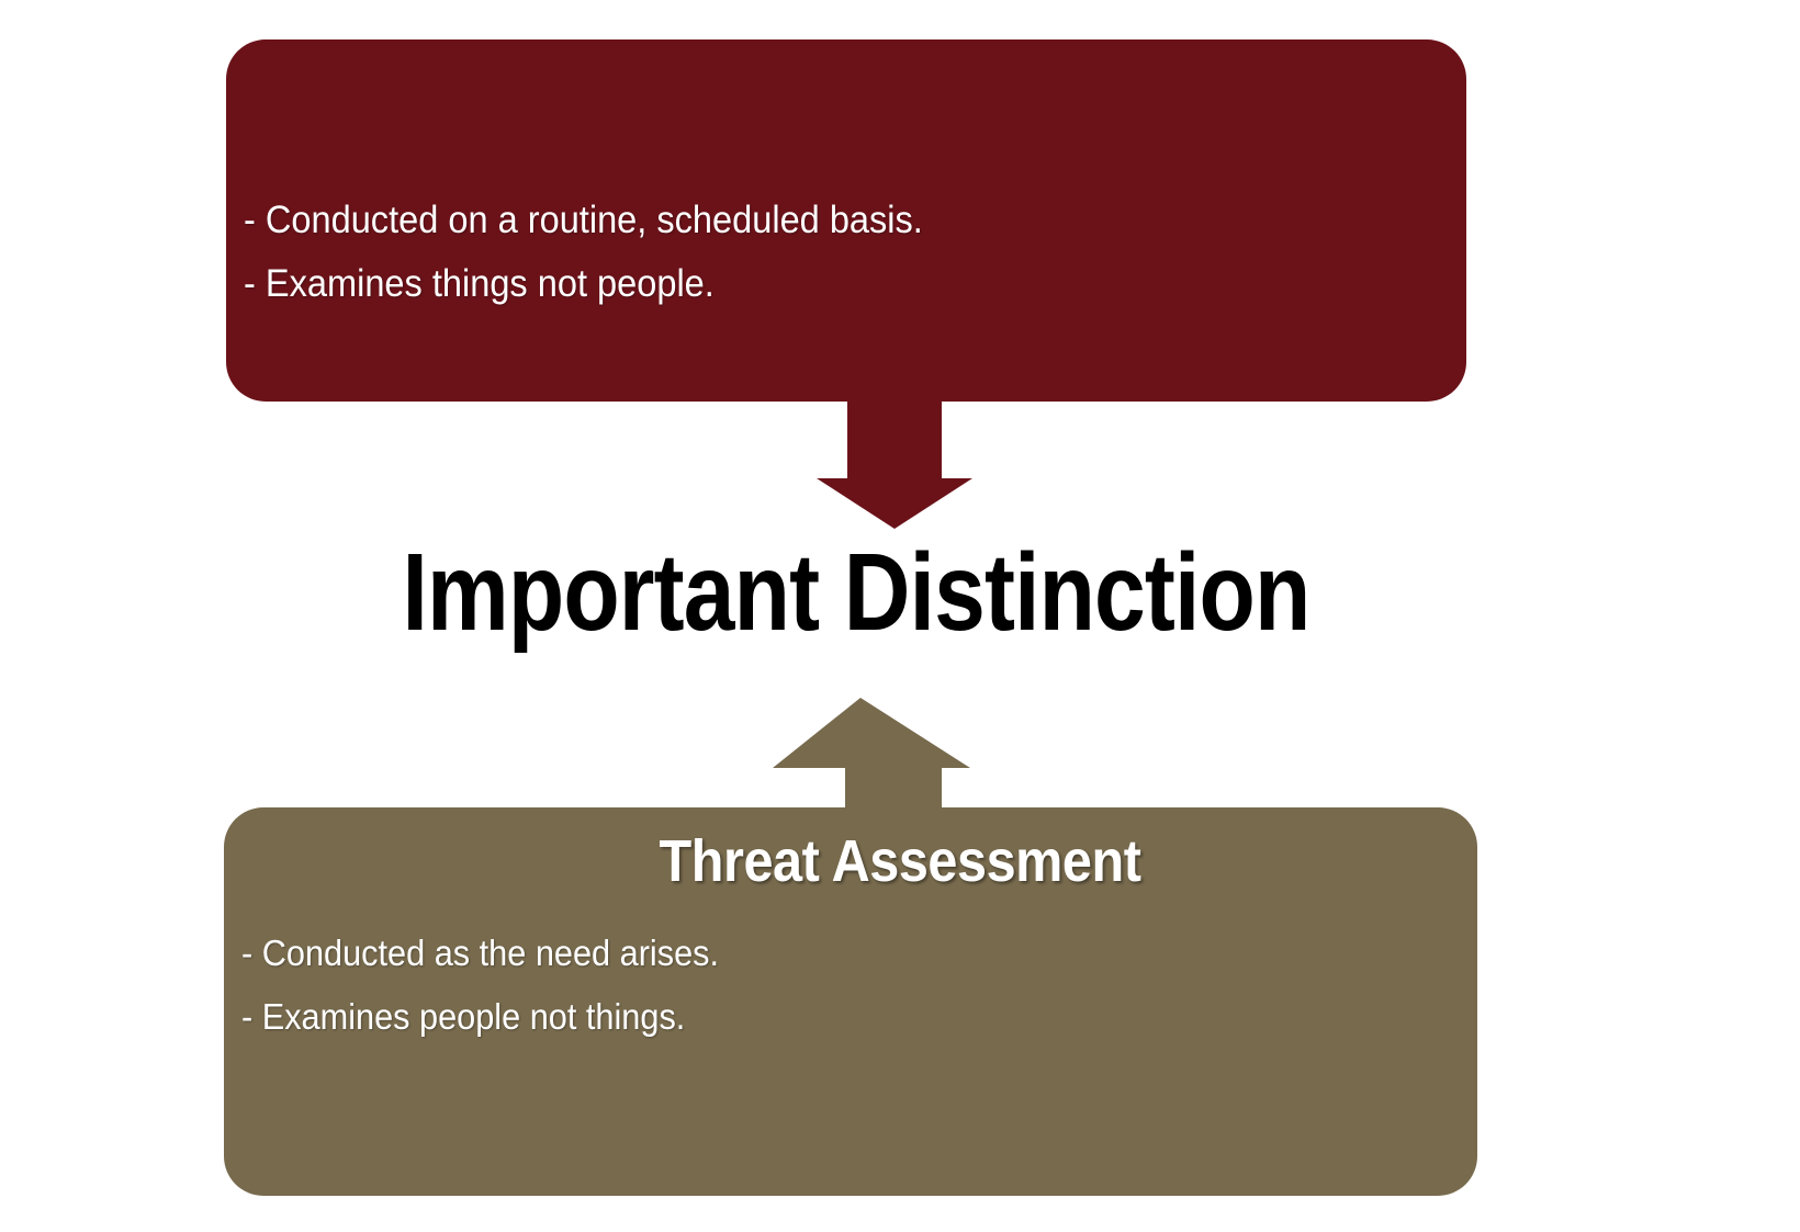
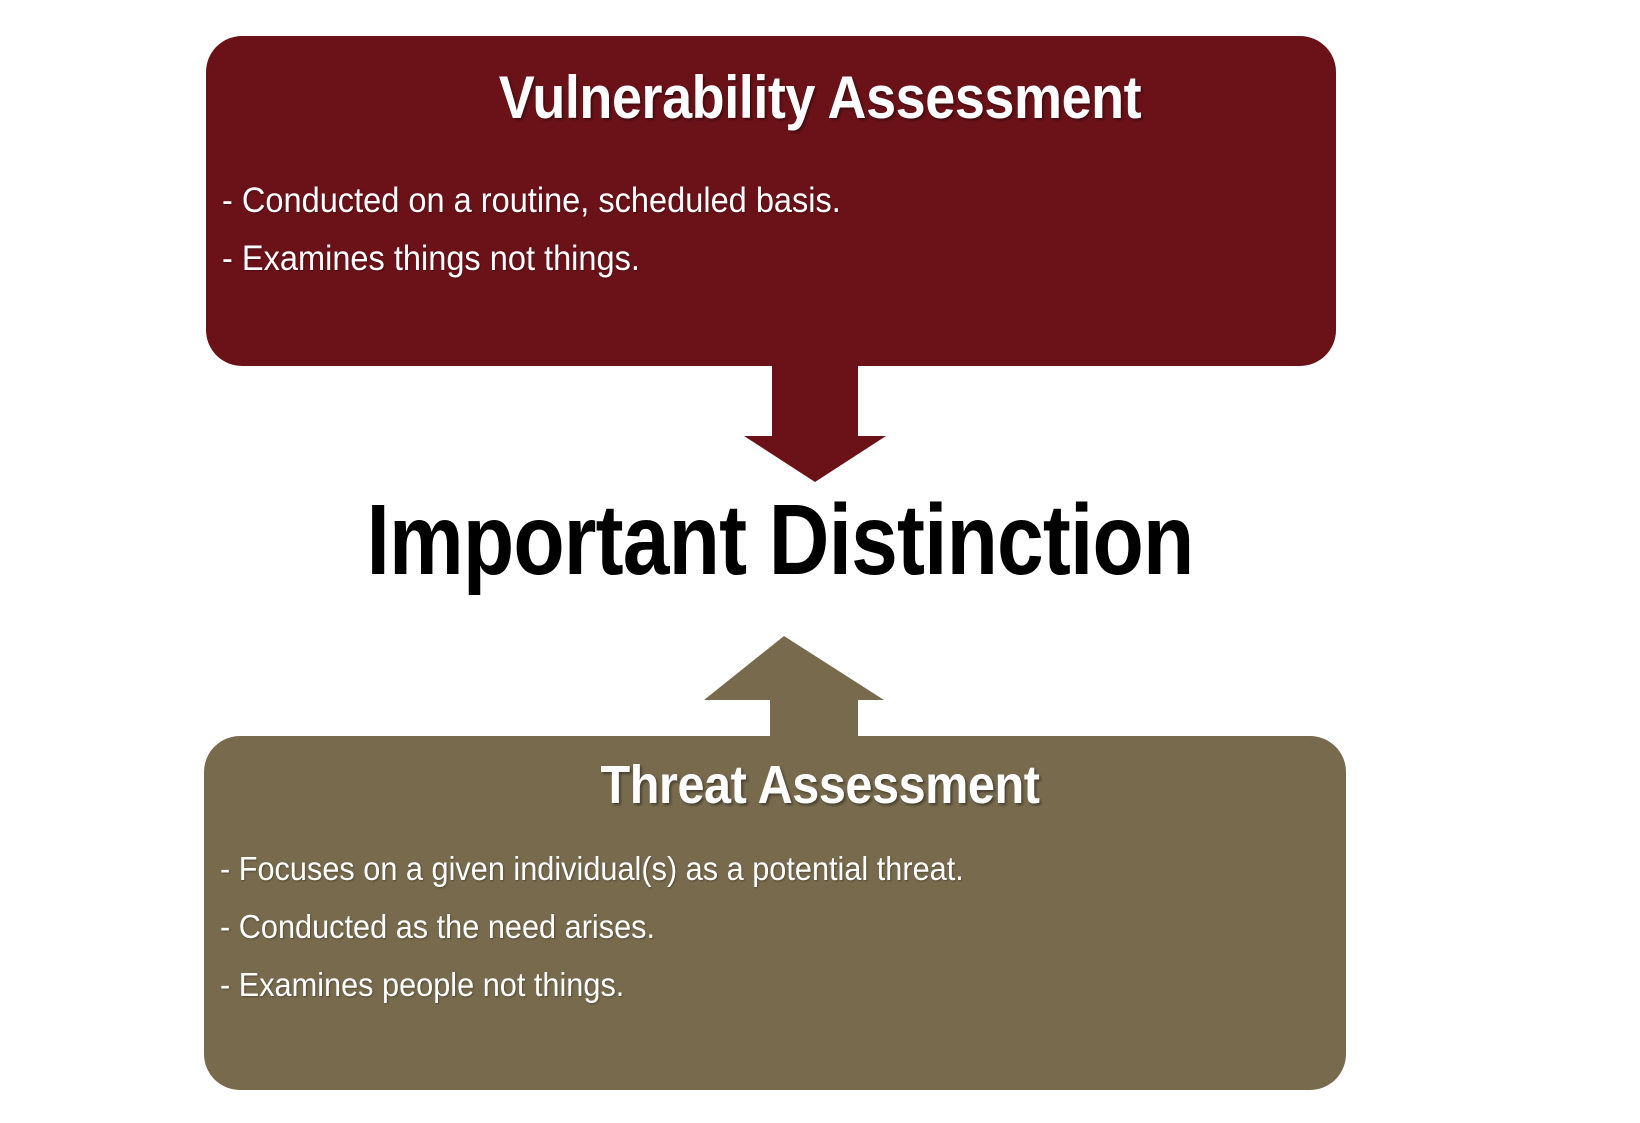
+ Vulnerability Assessment
  - Conducted on a routine, scheduled basis.
- - Examines things not people.
+ - Examines things not things.
  Important Distinction
  Threat Assessment
+ - Focuses on a given individual(s) as a potential threat.
  - Conducted as the need arises.
  - Examines people not things.
